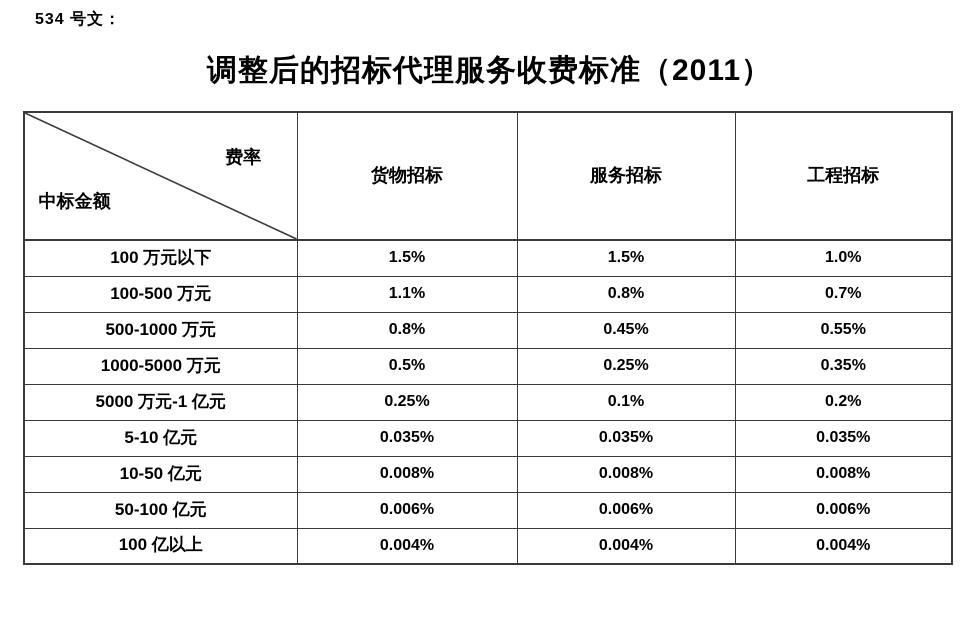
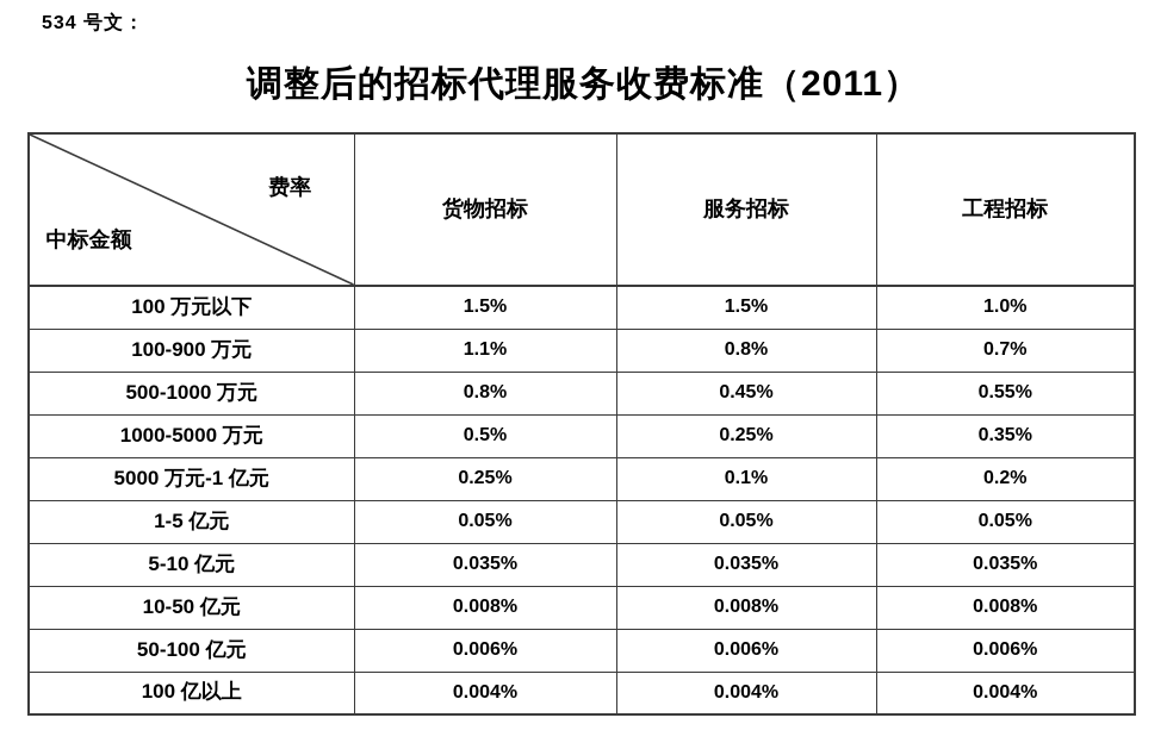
  534 号文：
  调整后的招标代理服务收费标准（2011）
  费率 中标金额	货物招标	服务招标	工程招标
  100 万元以下	1.5%	1.5%	1.0%
- 100-500 万元	1.1%	0.8%	0.7%
+ 100-900 万元	1.1%	0.8%	0.7%
  500-1000 万元	0.8%	0.45%	0.55%
  1000-5000 万元	0.5%	0.25%	0.35%
  5000 万元-1 亿元	0.25%	0.1%	0.2%
+ 1-5 亿元	0.05%	0.05%	0.05%
  5-10 亿元	0.035%	0.035%	0.035%
  10-50 亿元	0.008%	0.008%	0.008%
  50-100 亿元	0.006%	0.006%	0.006%
  100 亿以上	0.004%	0.004%	0.004%
